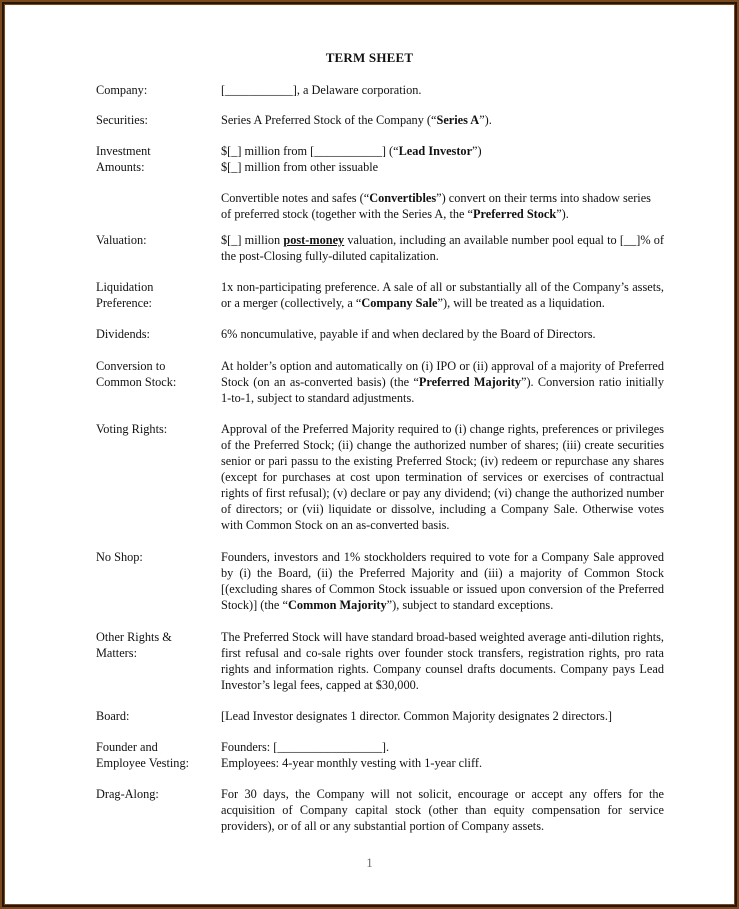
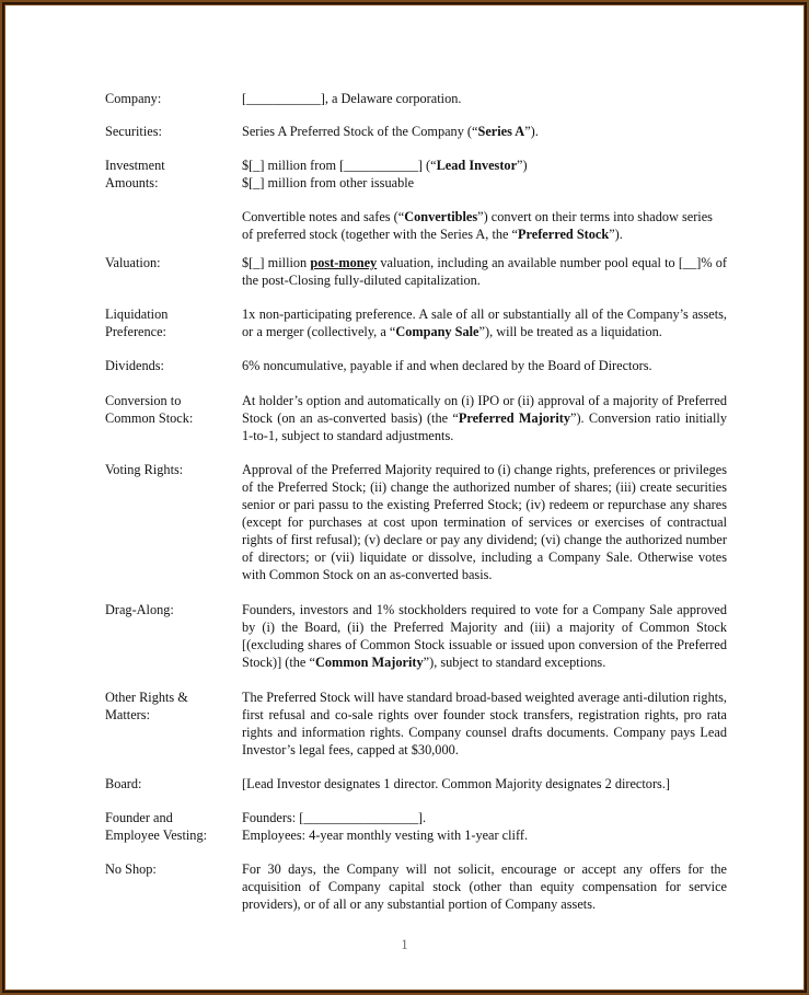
- TERM SHEET
  Company:
  [___________], a Delaware corporation.
  Securities:
  Series A Preferred Stock of the Company (“Series A”).
  Investment
  Amounts:
  $[_] million from [___________] (“Lead Investor”)
  $[_] million from other issuable
  Convertible notes and safes (“Convertibles”) convert on their terms into shadow series of preferred stock (together with the Series A, the “Preferred Stock”).
  Valuation:
  $[_] million post-money valuation, including an available number pool equal to [__]% of the post-Closing fully-diluted capitalization.
  Liquidation
  Preference:
  1x non-participating preference. A sale of all or substantially all of the Company’s assets, or a merger (collectively, a “Company Sale”), will be treated as a liquidation.
  Dividends:
  6% noncumulative, payable if and when declared by the Board of Directors.
  Conversion to
  Common Stock:
  At holder’s option and automatically on (i) IPO or (ii) approval of a majority of Preferred Stock (on an as-converted basis) (the “Preferred Majority”). Conversion ratio initially 1-to-1, subject to standard adjustments.
  Voting Rights:
  Approval of the Preferred Majority required to (i) change rights, preferences or privileges of the Preferred Stock; (ii) change the authorized number of shares; (iii) create securities senior or pari passu to the existing Preferred Stock; (iv) redeem or repurchase any shares (except for purchases at cost upon termination of services or exercises of contractual rights of first refusal); (v) declare or pay any dividend; (vi) change the authorized number of directors; or (vii) liquidate or dissolve, including a Company Sale. Otherwise votes with Common Stock on an as-converted basis.
- No Shop:
+ Drag-Along:
  Founders, investors and 1% stockholders required to vote for a Company Sale approved by (i) the Board, (ii) the Preferred Majority and (iii) a majority of Common Stock [(excluding shares of Common Stock issuable or issued upon conversion of the Preferred Stock)] (the “Common Majority”), subject to standard exceptions.
  Other Rights &
  Matters:
  The Preferred Stock will have standard broad-based weighted average anti-dilution rights, first refusal and co-sale rights over founder stock transfers, registration rights, pro rata rights and information rights. Company counsel drafts documents. Company pays Lead Investor’s legal fees, capped at $30,000.
  Board:
  [Lead Investor designates 1 director. Common Majority designates 2 directors.]
  Founder and
  Employee Vesting:
  Founders: [_________________].
  Employees: 4-year monthly vesting with 1-year cliff.
- Drag-Along:
+ No Shop:
  For 30 days, the Company will not solicit, encourage or accept any offers for the acquisition of Company capital stock (other than equity compensation for service providers), or of all or any substantial portion of Company assets.
  1
